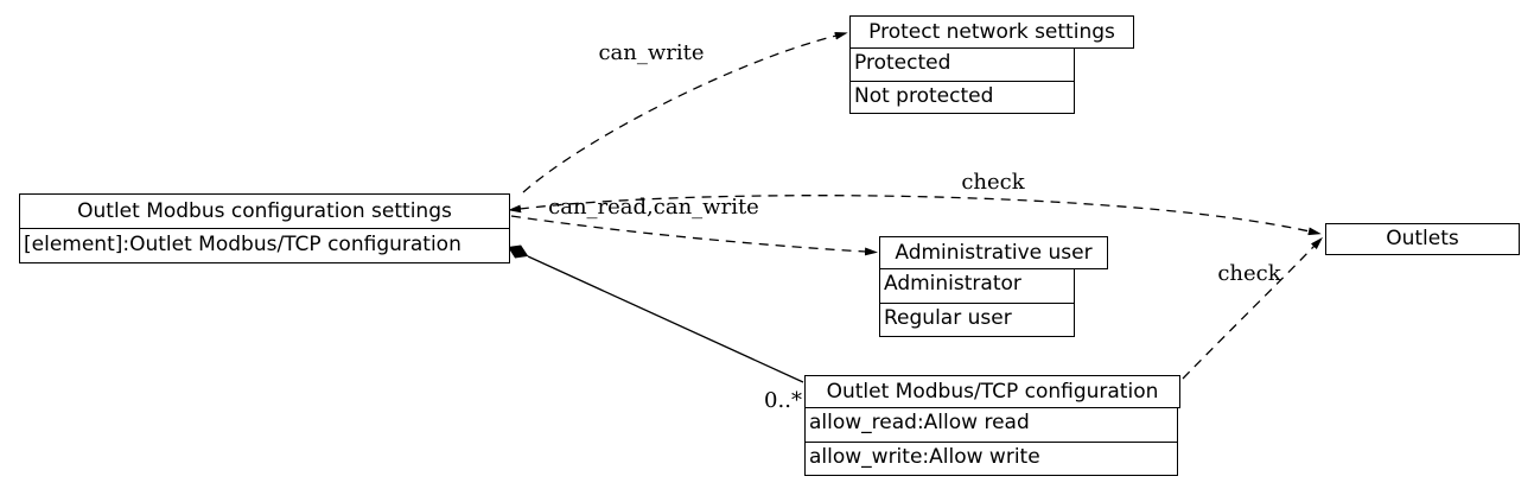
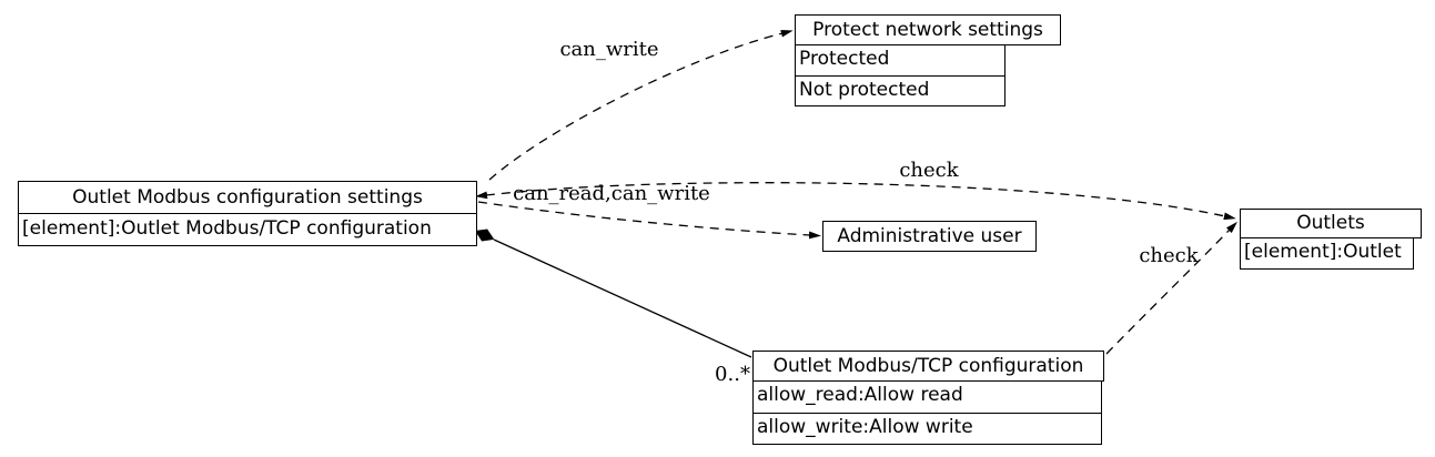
  can_write
  can_read,can_write
  check
  check
  0..*
  Outlet Modbus configuration settings
  [element]:Outlet Modbus/TCP configuration
  Protect network settings
  Protected
  Not protected
  Administrative user
- Administrator
- Regular user
  Outlet Modbus/TCP configuration
  allow_read:Allow read
  allow_write:Allow write
  Outlets
+ [element]:Outlet
